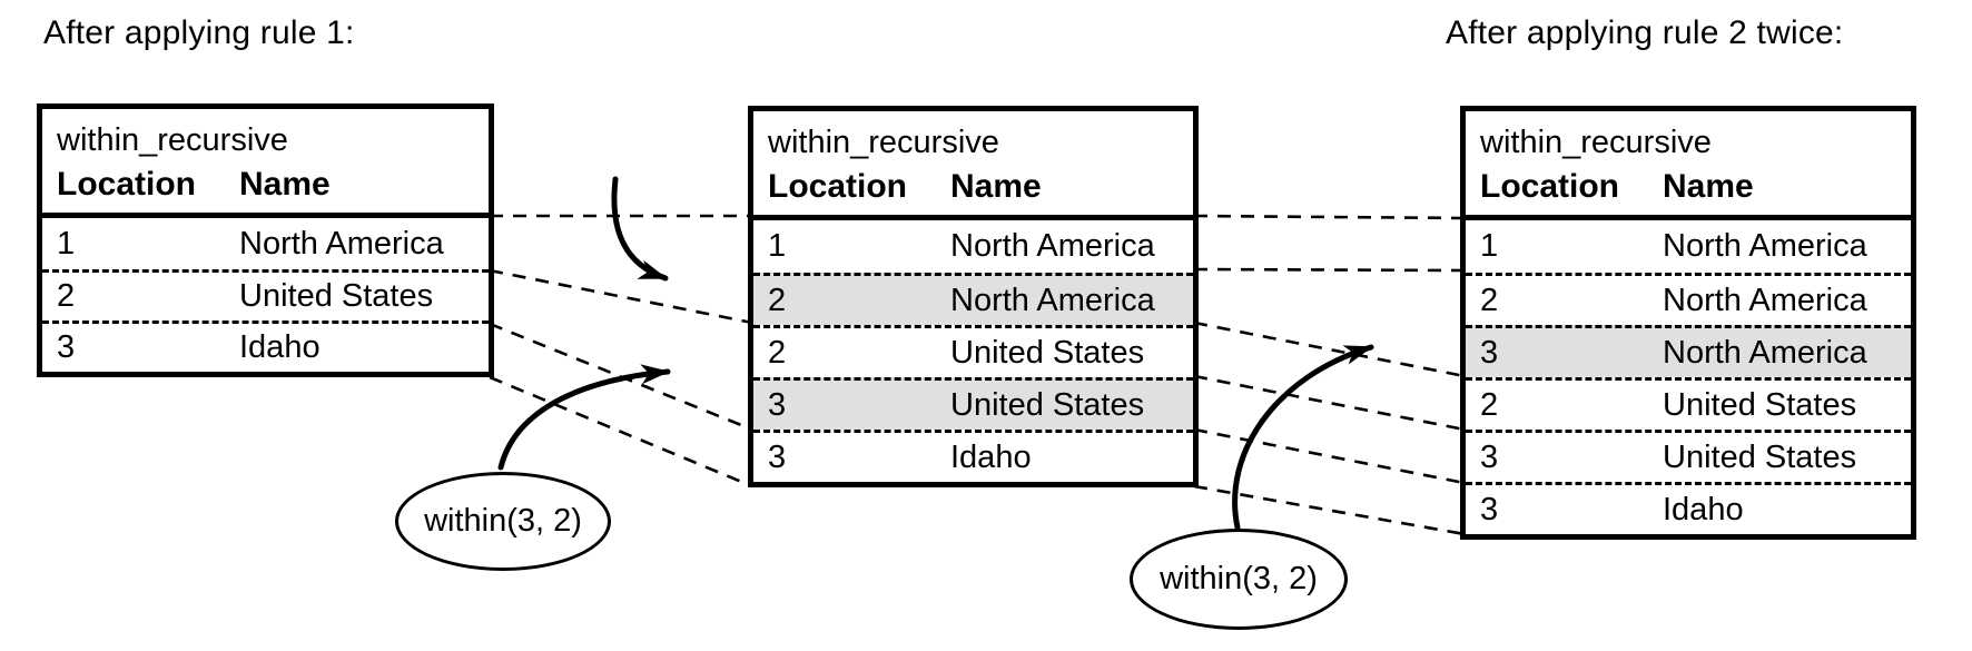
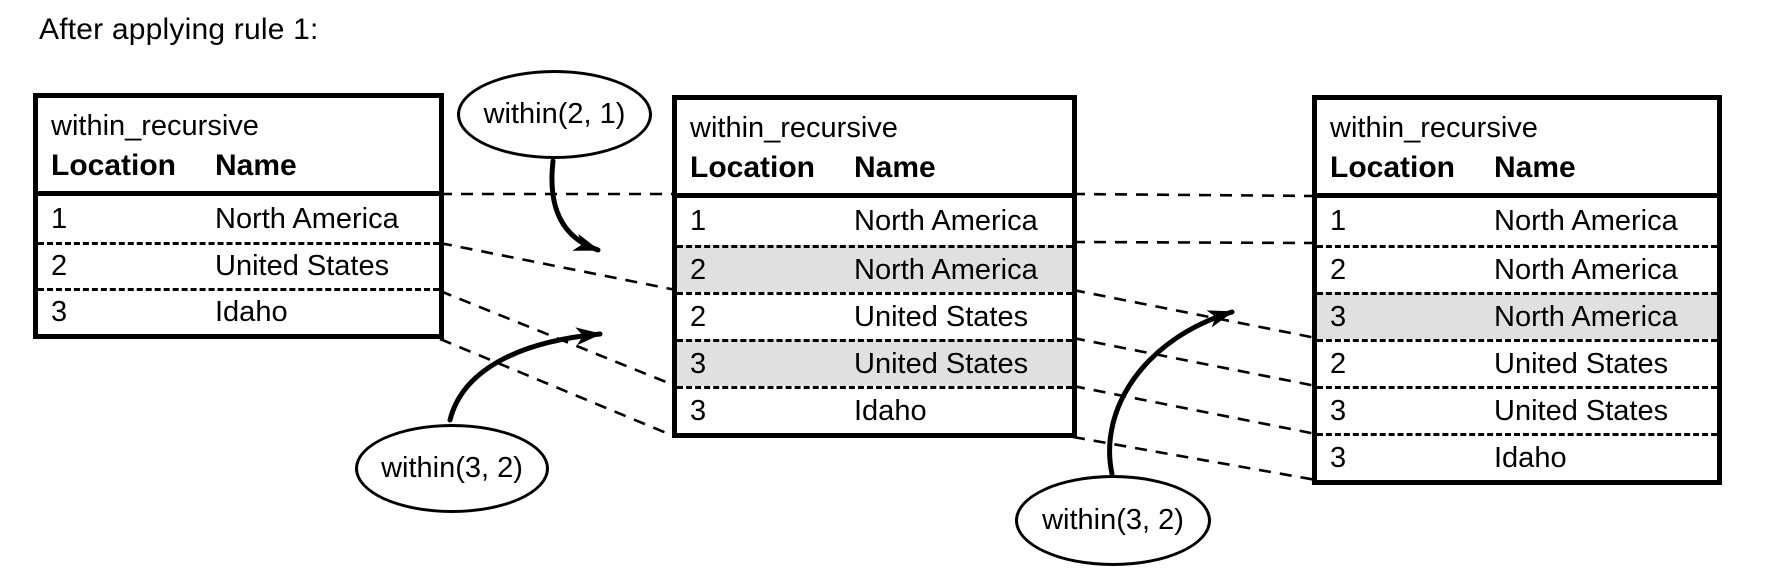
  After applying rule 1:
  within_recursive
  Location
  Name
  1
  North America
  2
  United States
  3
  Idaho
  within_recursive
  Location
  Name
  1
  North America
  2
  North America
  2
  United States
  3
  United States
  3
  Idaho
- After applying rule 2 twice:
  within_recursive
  Location
  Name
  1
  North America
  2
  North America
  3
  North America
  2
  United States
  3
  United States
  3
  Idaho
+ within(2, 1)
  within(3, 2)
  within(3, 2)
